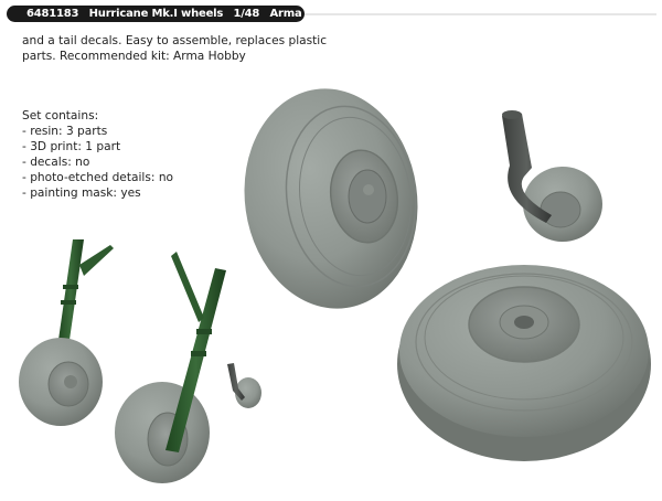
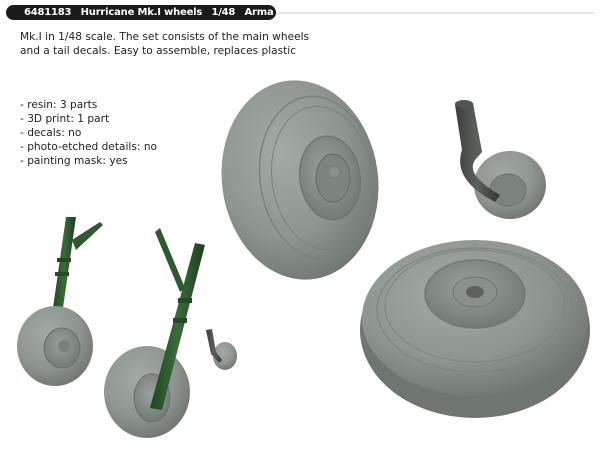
  6481183 Hurricane Mk.I wheels 1/48 Arma
+ Mk.I in 1/48 scale. The set consists of the main wheels
  and a tail decals. Easy to assemble, replaces plastic
- parts. Recommended kit: Arma Hobby
- Set contains:
  - resin: 3 parts
  - 3D print: 1 part
  - decals: no
  - photo-etched details: no
  - painting mask: yes
